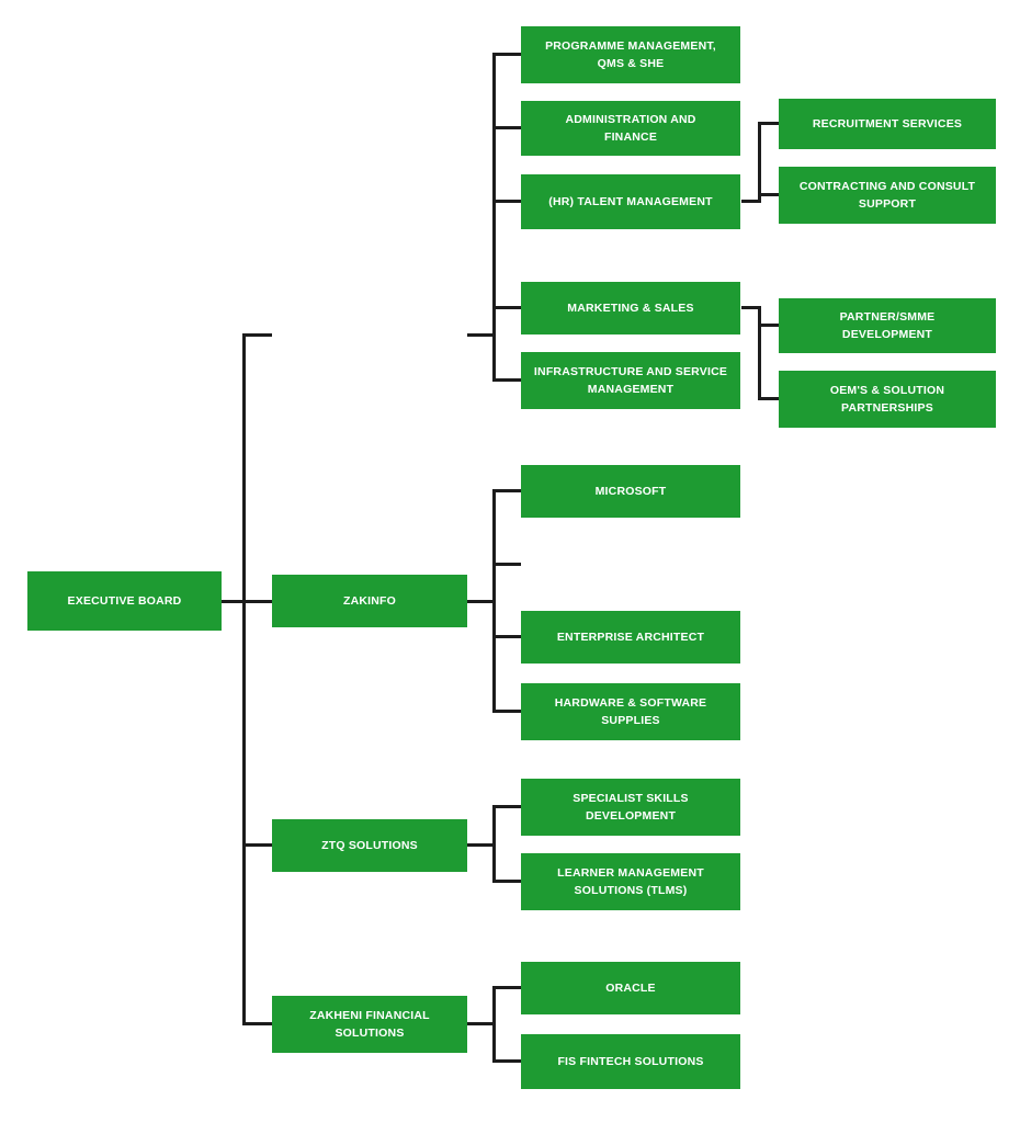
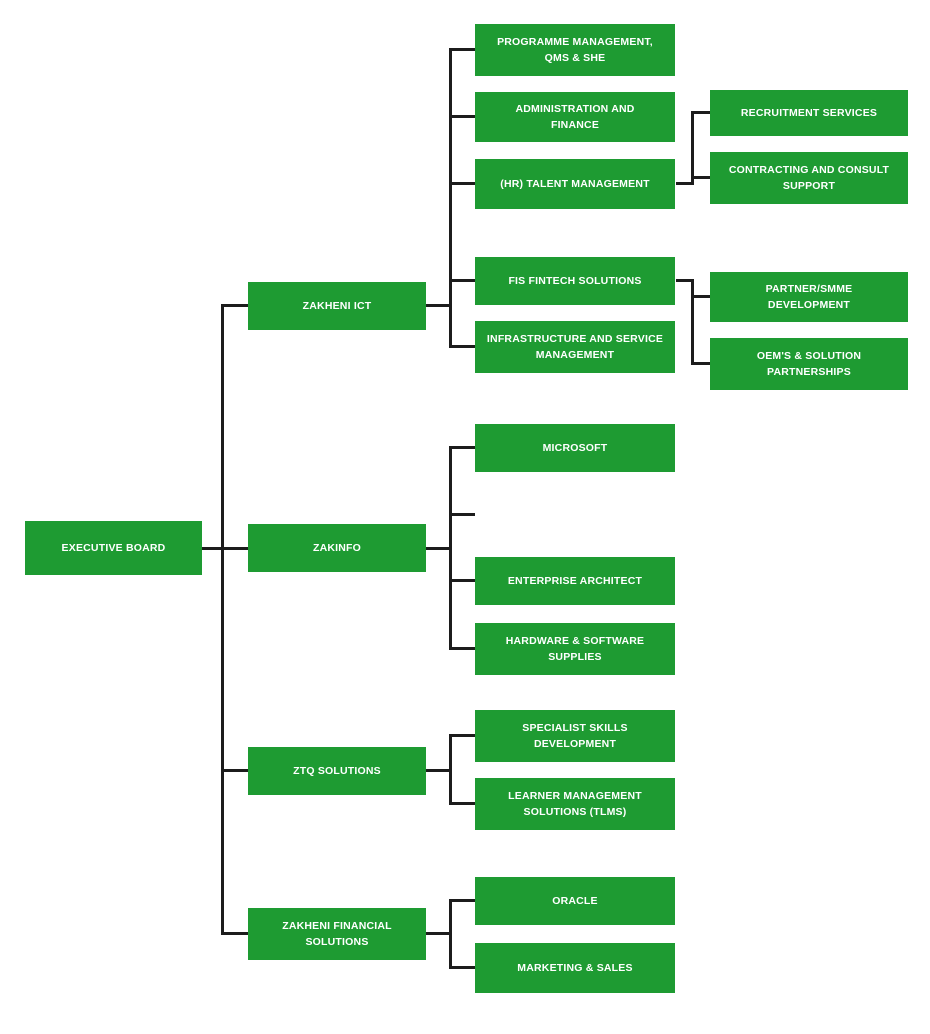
  EXECUTIVE BOARD
+ ZAKHENI ICT
  ZAKINFO
  ZTQ SOLUTIONS
  ZAKHENI FINANCIAL
  SOLUTIONS
  PROGRAMME MANAGEMENT,
  QMS & SHE
  ADMINISTRATION AND
  FINANCE
  (HR) TALENT MANAGEMENT
- MARKETING & SALES
+ FIS FINTECH SOLUTIONS
  INFRASTRUCTURE AND SERVICE
  MANAGEMENT
  RECRUITMENT SERVICES
  CONTRACTING AND CONSULT
  SUPPORT
  PARTNER/SMME
  DEVELOPMENT
  OEM'S & SOLUTION
  PARTNERSHIPS
  MICROSOFT
  ENTERPRISE ARCHITECT
  HARDWARE & SOFTWARE
  SUPPLIES
  SPECIALIST SKILLS
  DEVELOPMENT
  LEARNER MANAGEMENT
  SOLUTIONS (TLMS)
  ORACLE
- FIS FINTECH SOLUTIONS
+ MARKETING & SALES
